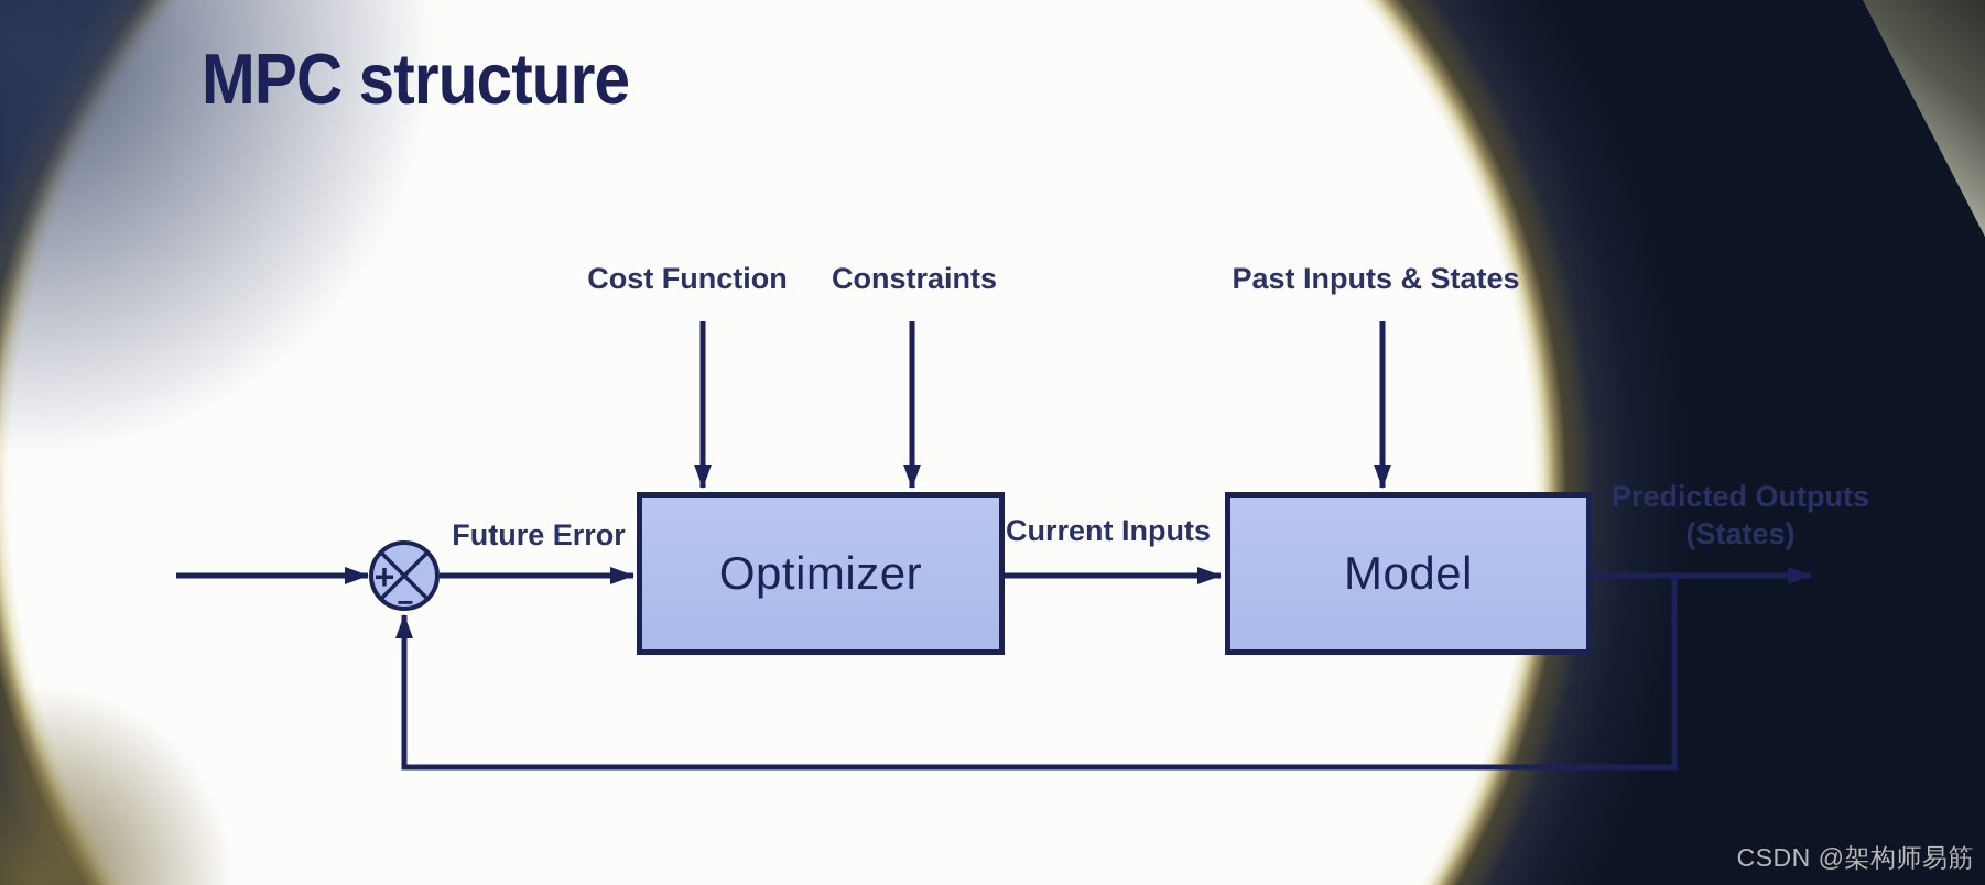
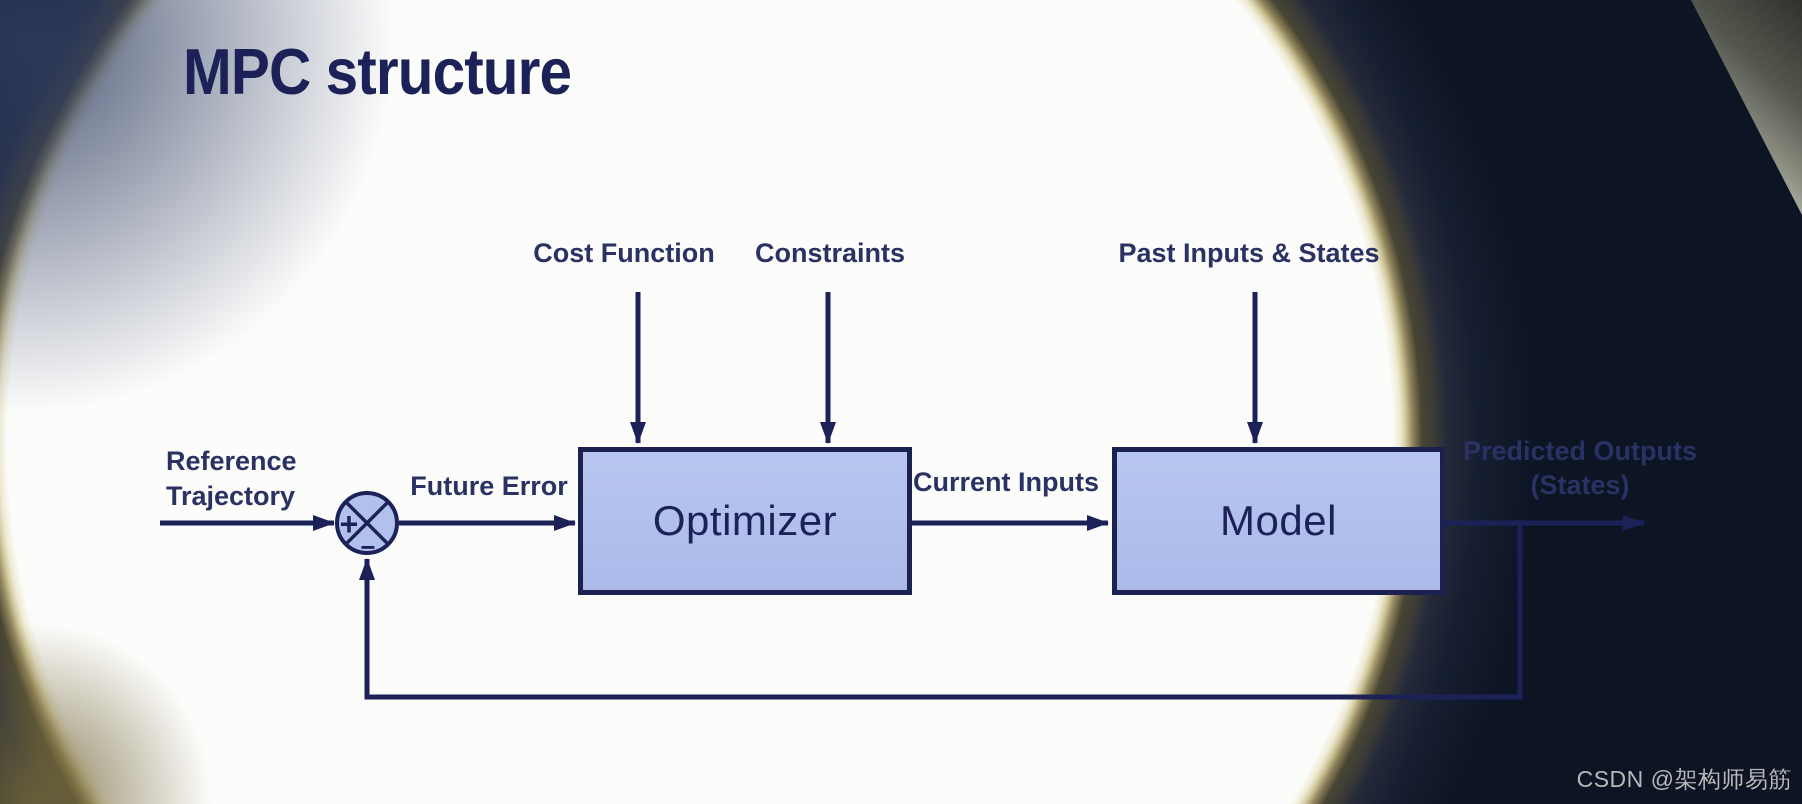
  MPC structure
  Optimizer
  Model
  Cost Function
  Constraints
  Past Inputs & States
+ Reference
+ Trajectory
  Future Error
  Current Inputs
  Predicted Outputs
  (States)
  +
  −
  CSDN @架构师易筋
